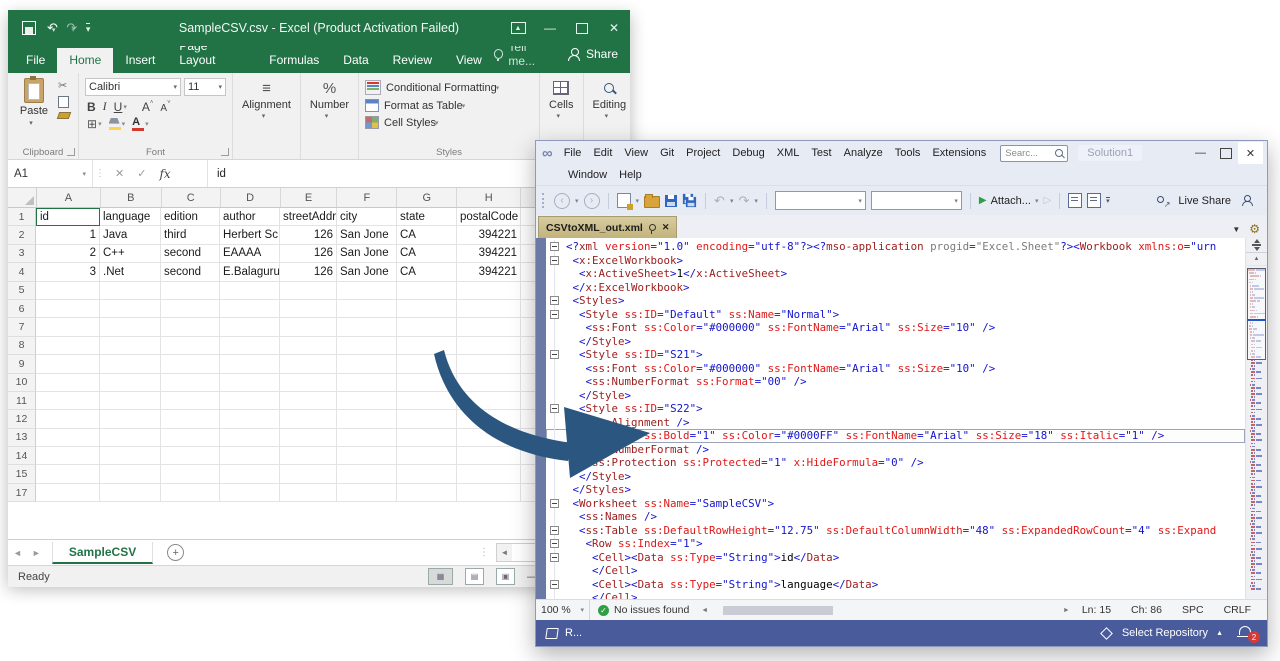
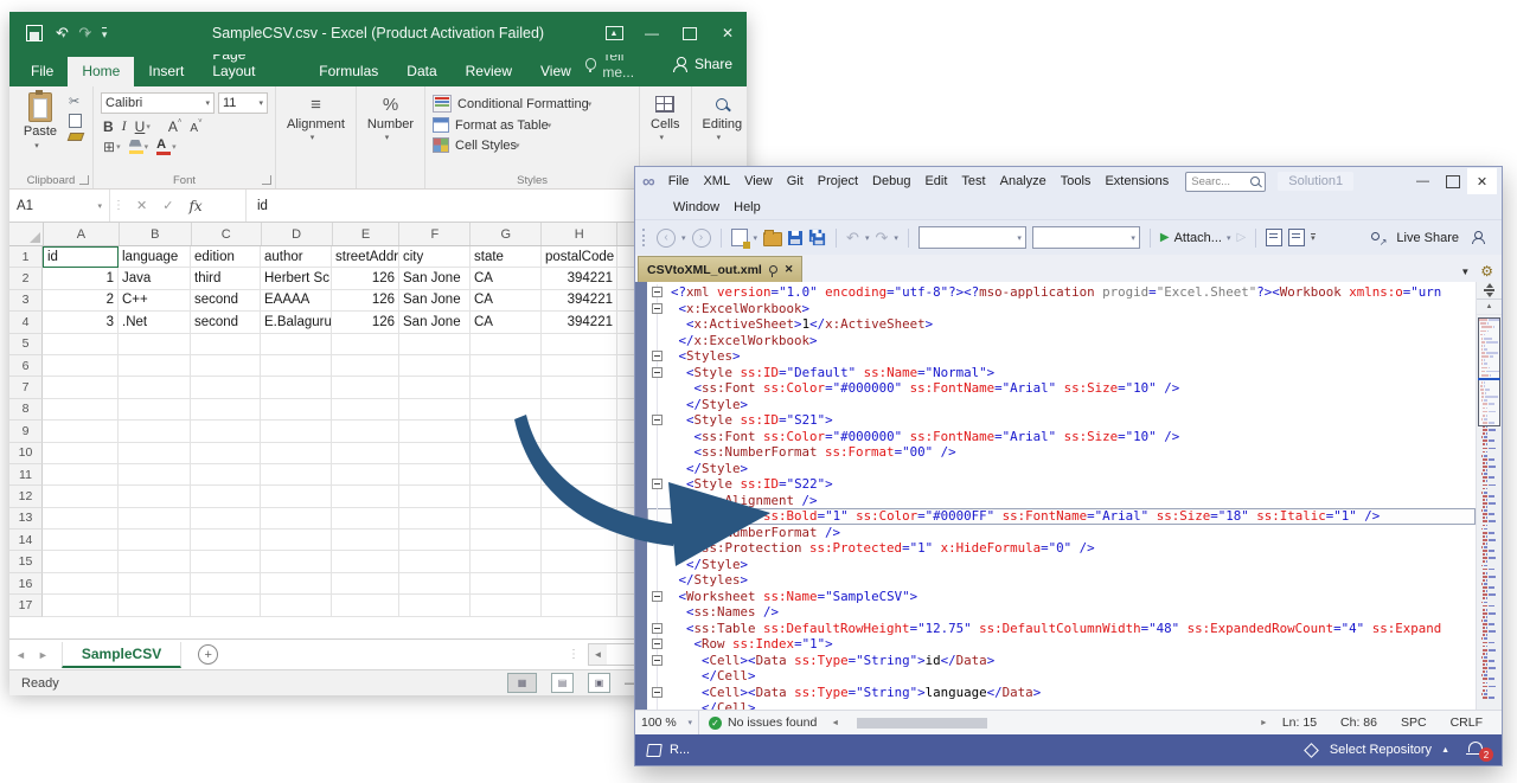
  ▾
  SampleCSV.csv - Excel (Product Activation Failed)
  —
  ✕
  File
  Home
  Insert
  Page Layout
  Formulas
  Data
  Review
  View
  Tell me...
  Share
  Paste
  ✂
  Clipboard
  Calibri
  11
  B
  I
  U
  ⊞
  A
  Font
  ≡
  Alignment
  %
  Number
  Conditional Formatting
  Format as Table
  Cell Styles
  Styles
  Cells
  Editing
  A1
  ⋮
  ✕
  ✓
  fx
  id
  A
  B
  C
  D
  E
  F
  G
  H
  1
  id
  language
  edition
  author
  streetAddr
  city
  state
  postalCode
  2
  1
  Java
  third
  Herbert Sc
  126
  San Jone
  CA
  394221
  3
  2
  C++
  second
  EAAAA
  126
  San Jone
  CA
  394221
  4
  3
  .Net
  second
  E.Balaguru
  126
  San Jone
  CA
  394221
  5
  6
  7
  8
  9
  10
  11
  12
  13
  14
  15
+ 16
  17
  ◄
  ►
  SampleCSV
  +
  ⋮
  ◄
  Ready
  ▦
  ▤
  ▣
  —
  ∞
  File
- Edit
+ XML
  View
  Git
  Project
  Debug
- XML
+ Edit
  Test
  Analyze
  Tools
  Extensions
  Searc...
  Solution1
  —
  ✕
  Window
  Help
  ‹
  ›
  ↶
  ↷
  ▶
  Attach...
  ▷
  Live Share
  CSVtoXML_out.xml
  ✕
  ▼
  ⚙
  <?xml version="1.0" encoding="utf-8"?><?mso-application progid="Excel.Sheet"?><Workbook xmlns:o="urn
  <x:ExcelWorkbook>
  <x:ActiveSheet>1</x:ActiveSheet>
  </x:ExcelWorkbook>
  <Styles>
  <Style ss:ID="Default" ss:Name="Normal">
  <ss:Font ss:Color="#000000" ss:FontName="Arial" ss:Size="10" />
  </Style>
  <Style ss:ID="S21">
  <ss:Font ss:Color="#000000" ss:FontName="Arial" ss:Size="10" />
  <ss:NumberFormat ss:Format="00" />
  </Style>
  <Style ss:ID="S22">
  Alignment />
  ss:Bold="1" ss:Color="#0000FF" ss:FontName="Arial" ss:Size="18" ss:Italic="1" />
  s:Protection ss:Protected="1" x:HideFormula="0" />
  </Style>
  </Styles>
  <Worksheet ss:Name="SampleCSV">
  <ss:Names />
  <ss:Table ss:DefaultRowHeight="12.75" ss:DefaultColumnWidth="48" ss:ExpandedRowCount="4" ss:Expand
  <Row ss:Index="1">
  <Cell><Data ss:Type="String">id</Data>
  </Cell>
  <Cell><Data ss:Type="String">language</Data>
  </Cell>
  100 %
  ✓
  No issues found
  Ln: 15
  Ch: 86
  SPC
  CRLF
  R...
  Select Repository
  2
